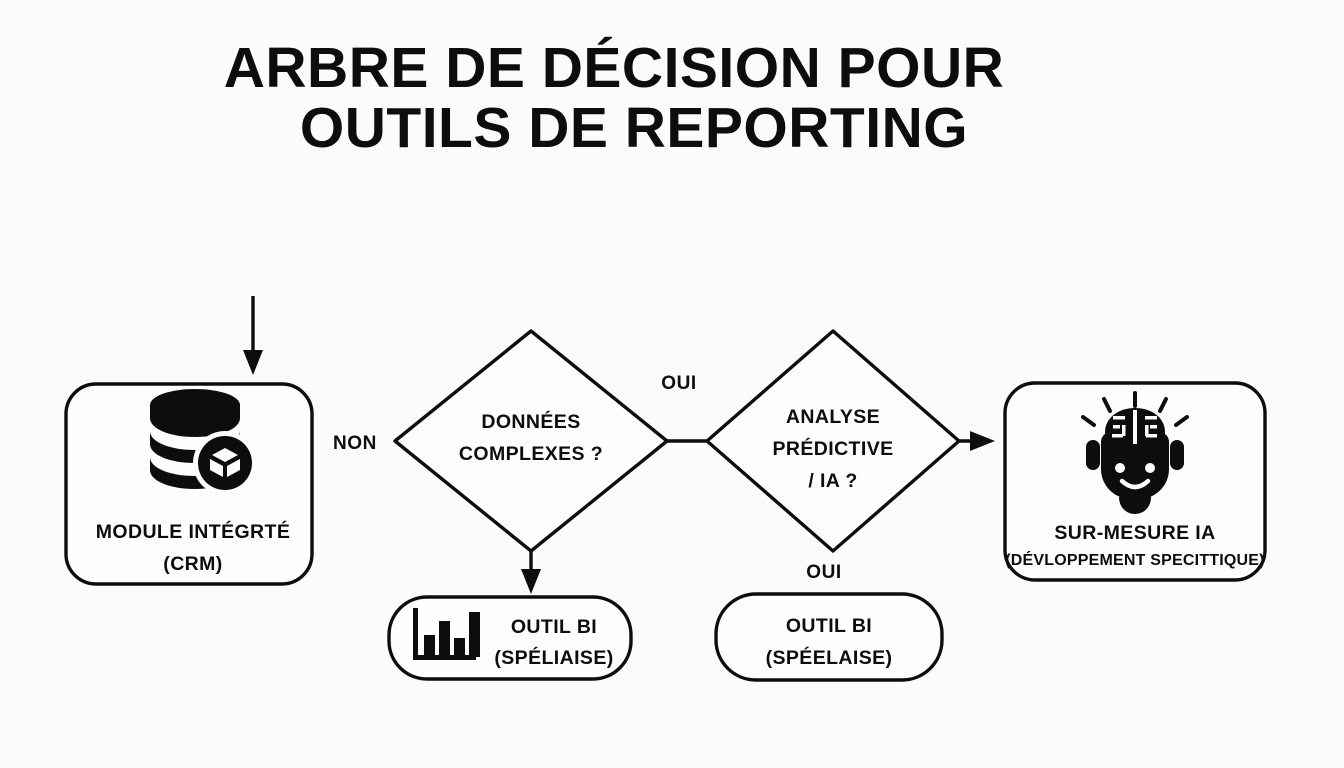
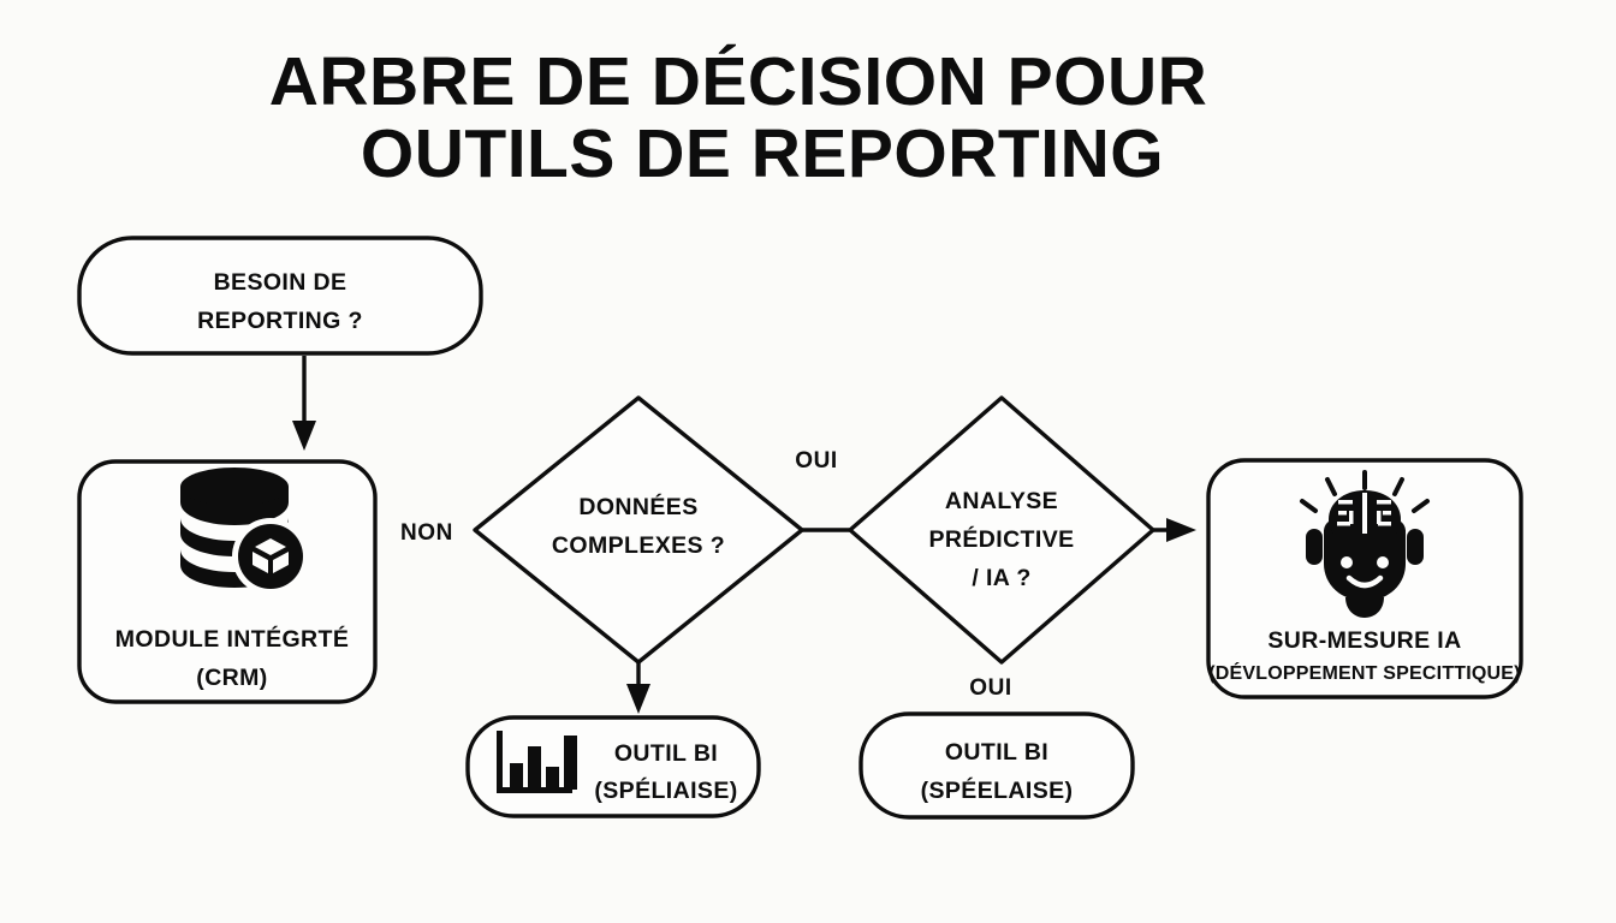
  ARBRE DE DÉCISION POUR
  OUTILS DE REPORTING
+ BESOIN DE
+ REPORTING ?
  MODULE INTÉGRTÉ
  (CRM)
  NON
  DONNÉES
  COMPLEXES ?
  OUI
  ANALYSE
  PRÉDICTIVE
  / IA ?
  OUI
  OUTIL BI
  (SPÉLIAISE)
  OUTIL BI
  (SPÉELAISE)
  SUR-MESURE IA
  (DÉVLOPPEMENT SPECITTIQUE)
